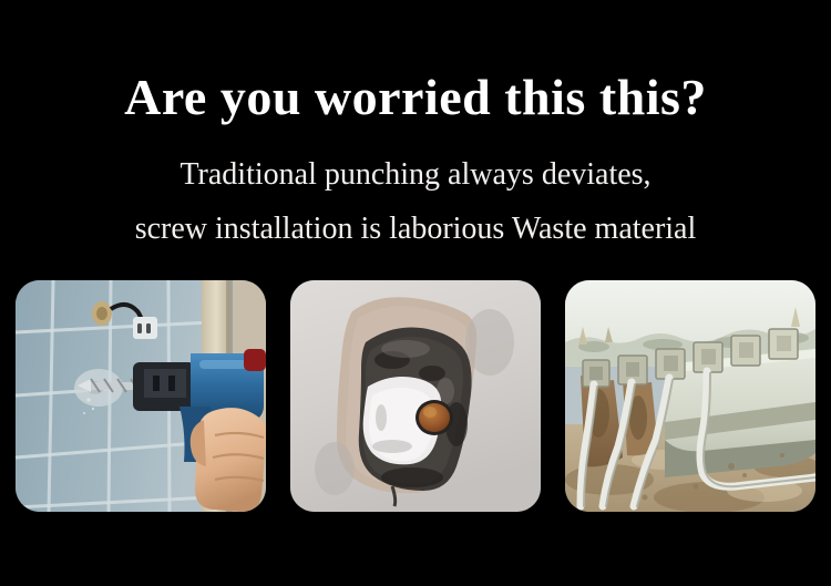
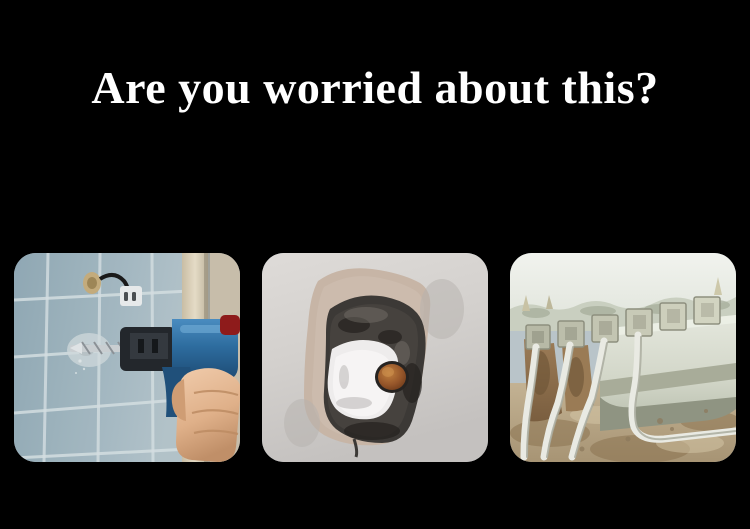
- Are you worried this this?
+ Are you worried about this?
- Traditional punching always deviates,
- screw installation is laborious Waste material
